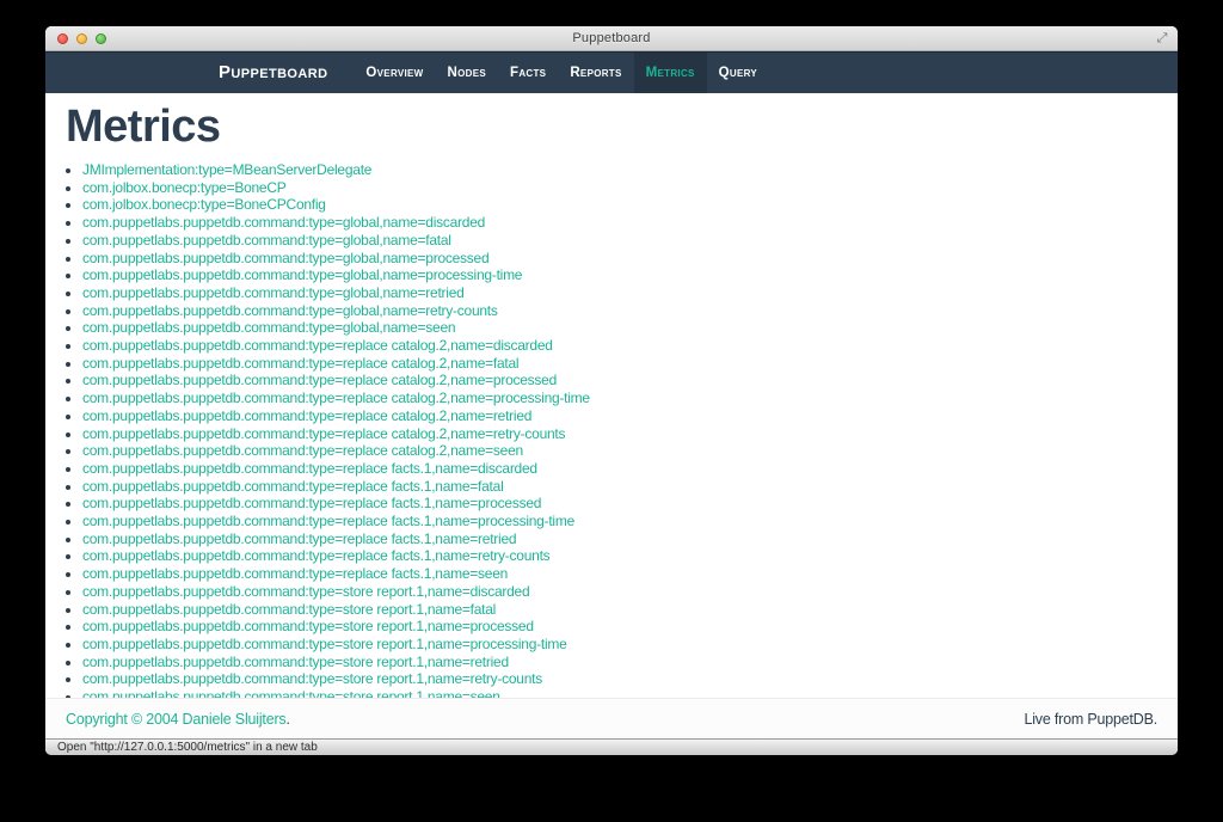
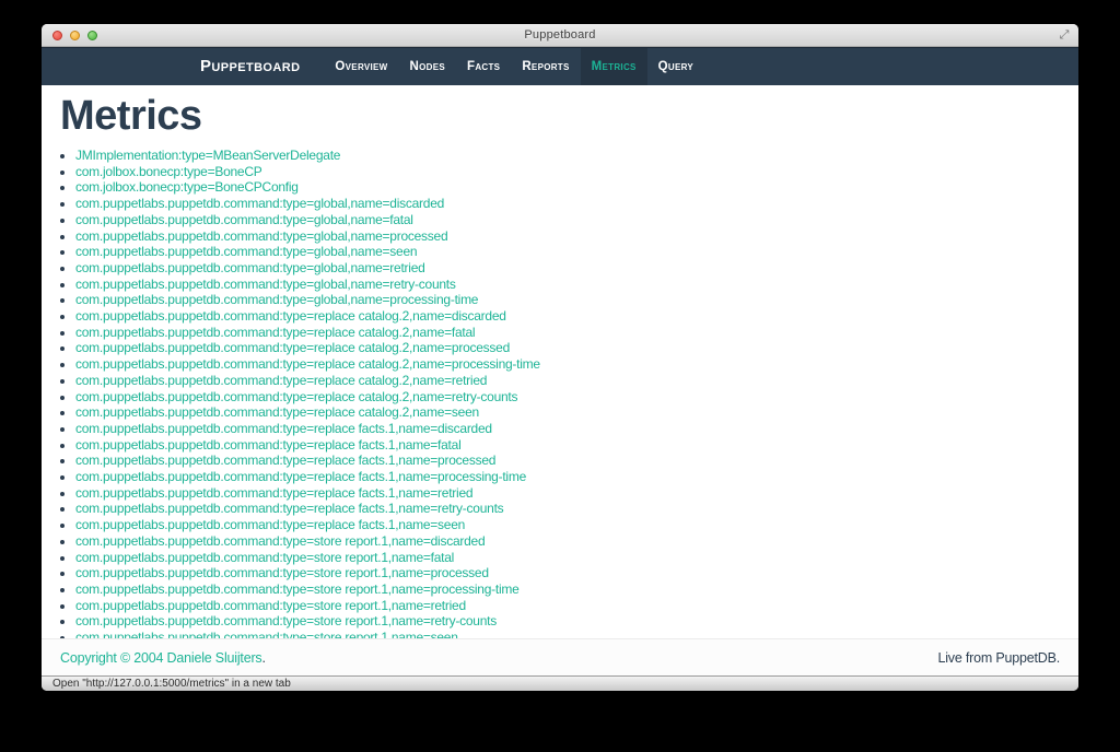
  Puppetboard
  ⤢
  Puppetboard
  Overview
  Nodes
  Facts
  Reports
  Metrics
  Query
  Metrics
  JMImplementation:type=MBeanServerDelegate
  com.jolbox.bonecp:type=BoneCP
  com.jolbox.bonecp:type=BoneCPConfig
  com.puppetlabs.puppetdb.command:type=global,name=discarded
  com.puppetlabs.puppetdb.command:type=global,name=fatal
  com.puppetlabs.puppetdb.command:type=global,name=processed
- com.puppetlabs.puppetdb.command:type=global,name=processing-time
+ com.puppetlabs.puppetdb.command:type=global,name=seen
  com.puppetlabs.puppetdb.command:type=global,name=retried
  com.puppetlabs.puppetdb.command:type=global,name=retry-counts
- com.puppetlabs.puppetdb.command:type=global,name=seen
+ com.puppetlabs.puppetdb.command:type=global,name=processing-time
  com.puppetlabs.puppetdb.command:type=replace catalog.2,name=discarded
  com.puppetlabs.puppetdb.command:type=replace catalog.2,name=fatal
  com.puppetlabs.puppetdb.command:type=replace catalog.2,name=processed
  com.puppetlabs.puppetdb.command:type=replace catalog.2,name=processing-time
  com.puppetlabs.puppetdb.command:type=replace catalog.2,name=retried
  com.puppetlabs.puppetdb.command:type=replace catalog.2,name=retry-counts
  com.puppetlabs.puppetdb.command:type=replace catalog.2,name=seen
  com.puppetlabs.puppetdb.command:type=replace facts.1,name=discarded
  com.puppetlabs.puppetdb.command:type=replace facts.1,name=fatal
  com.puppetlabs.puppetdb.command:type=replace facts.1,name=processed
  com.puppetlabs.puppetdb.command:type=replace facts.1,name=processing-time
  com.puppetlabs.puppetdb.command:type=replace facts.1,name=retried
  com.puppetlabs.puppetdb.command:type=replace facts.1,name=retry-counts
  com.puppetlabs.puppetdb.command:type=replace facts.1,name=seen
  com.puppetlabs.puppetdb.command:type=store report.1,name=discarded
  com.puppetlabs.puppetdb.command:type=store report.1,name=fatal
  com.puppetlabs.puppetdb.command:type=store report.1,name=processed
  com.puppetlabs.puppetdb.command:type=store report.1,name=processing-time
  com.puppetlabs.puppetdb.command:type=store report.1,name=retried
  com.puppetlabs.puppetdb.command:type=store report.1,name=retry-counts
  Copyright © 2004 Daniele Sluijters.
  Live from PuppetDB.
  Open "http://127.0.0.1:5000/metrics" in a new tab
